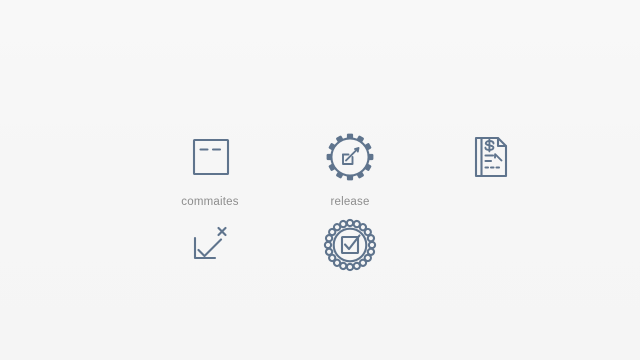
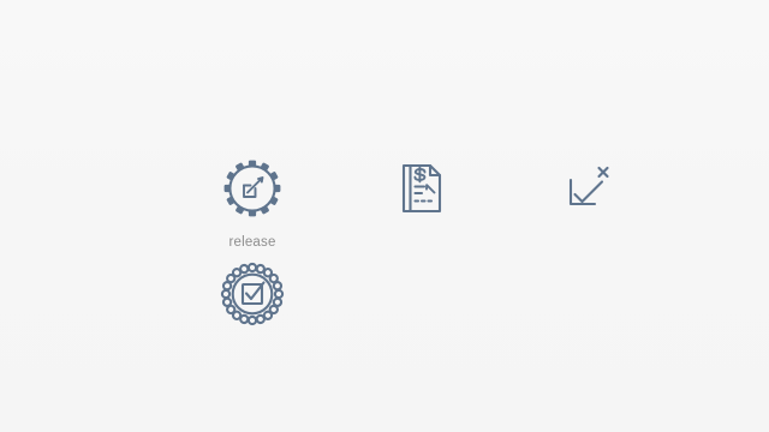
- commaites
  release
